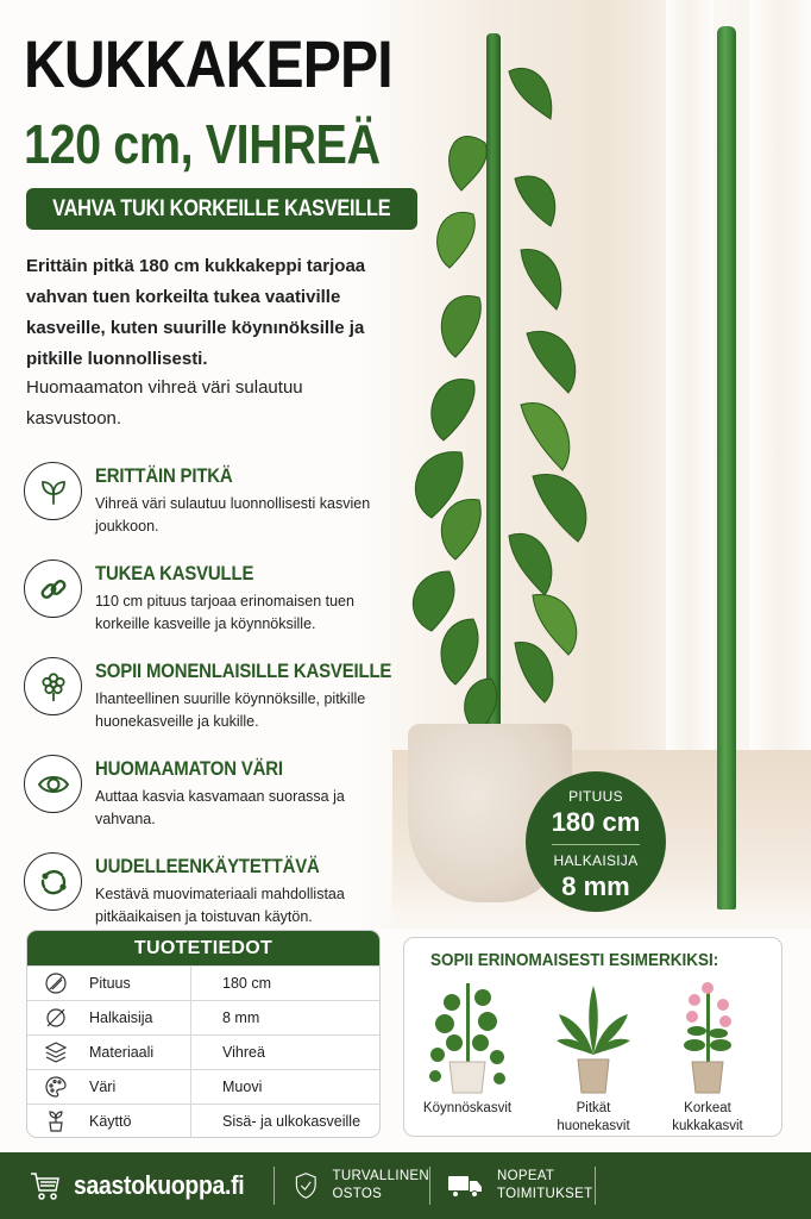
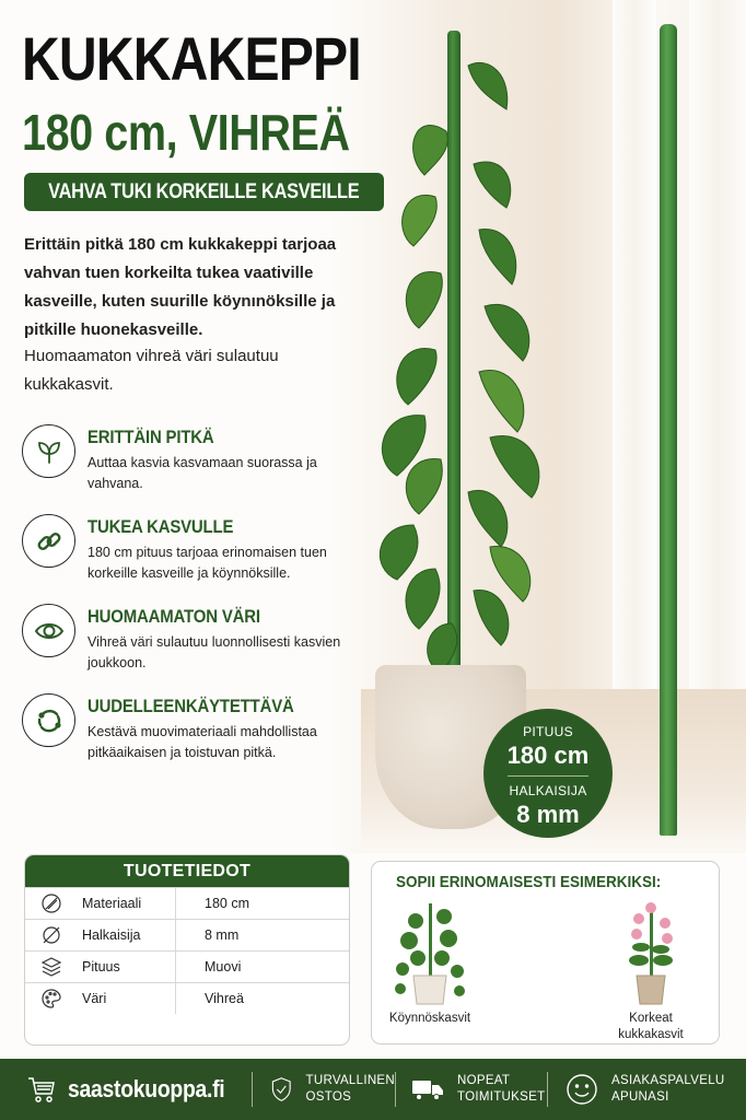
  KUKKAKEPPI
- 120 cm, VIHREÄ
+ 180 cm, VIHREÄ
  VAHVA TUKI KORKEILLE KASVEILLE
- Erittäin pitkä 180 cm kukkakeppi tarjoaa vahvan tuen korkeilta tukea vaativille kasveille, kuten suurille köynınöksille ja pitkille luonnollisesti.
+ Erittäin pitkä 180 cm kukkakeppi tarjoaa vahvan tuen korkeilta tukea vaativille kasveille, kuten suurille köynınöksille ja pitkille huonekasveille.
- Huomaamaton vihreä väri sulautuu kasvustoon.
+ Huomaamaton vihreä väri sulautuu kukkakasvit.
  ERITTÄIN PITKÄ
- Vihreä väri sulautuu luonnollisesti kasvien joukkoon.
+ Auttaa kasvia kasvamaan suorassa ja vahvana.
  TUKEA KASVULLE
- 110 cm pituus tarjoaa erinomaisen tuen korkeille kasveille ja köynnöksille.
+ 180 cm pituus tarjoaa erinomaisen tuen korkeille kasveille ja köynnöksille.
- SOPII MONENLAISILLE KASVEILLE
- Ihanteellinen suurille köynnöksille, pitkille huonekasveille ja kukille.
  HUOMAAMATON VÄRI
- Auttaa kasvia kasvamaan suorassa ja vahvana.
+ Vihreä väri sulautuu luonnollisesti kasvien joukkoon.
  UUDELLEENKÄYTETTÄVÄ
- Kestävä muovimateriaali mahdollistaa pitkäaikaisen ja toistuvan käytön.
+ Kestävä muovimateriaali mahdollistaa pitkäaikaisen ja toistuvan pitkä.
  PITUUS
  180 cm
  HALKAISIJA
  8 mm
  TUOTETIEDOT
- Pituus
+ Materiaali
  180 cm
  Halkaisija
  8 mm
- Materiaali
+ Pituus
- Vihreä
+ Muovi
  Väri
- Muovi
+ Vihreä
- Käyttö
- Sisä- ja ulkokasveille
  SOPII ERINOMAISESTI ESIMERKIKSI:
  Köynnöskasvit
- Pitkät huonekasvit
  Korkeat kukkakasvit
  saastokuoppa.fi
  TURVALLINEN
  OSTOS
  NOPEAT
  TOIMITUKSET
+ ASIAKASPALVELU
+ APUNASI
